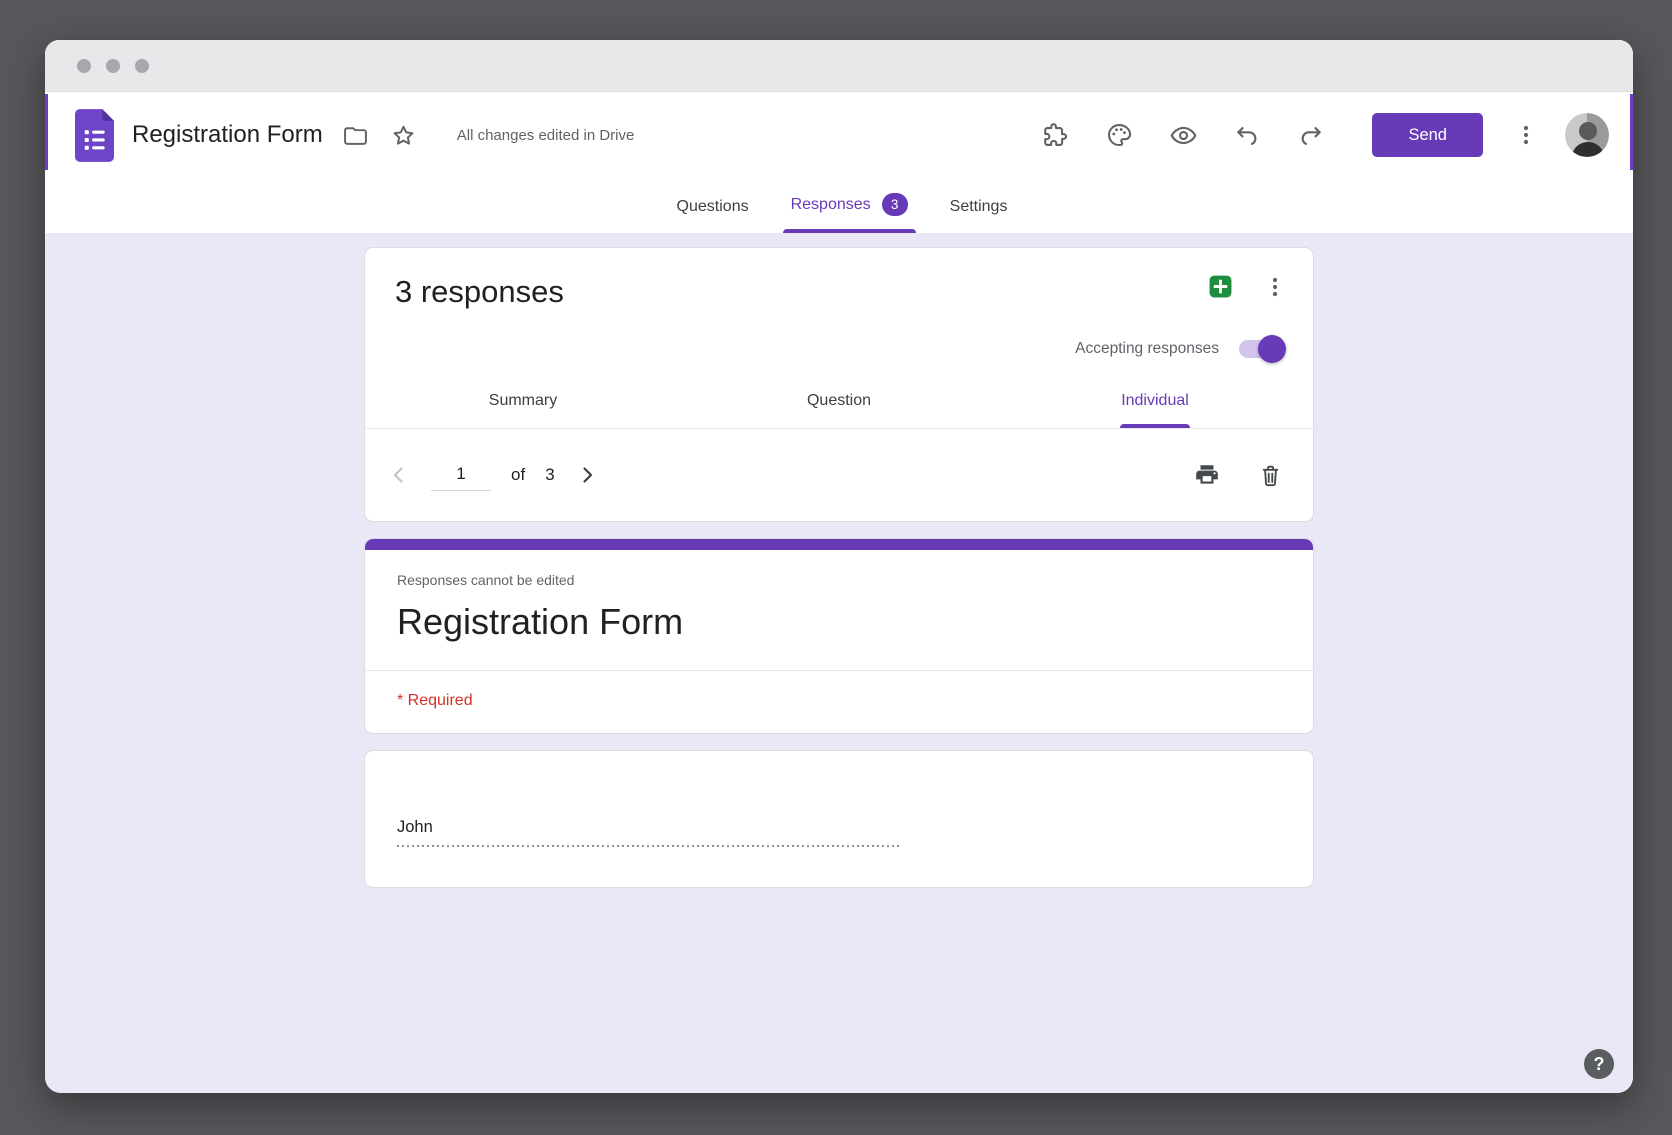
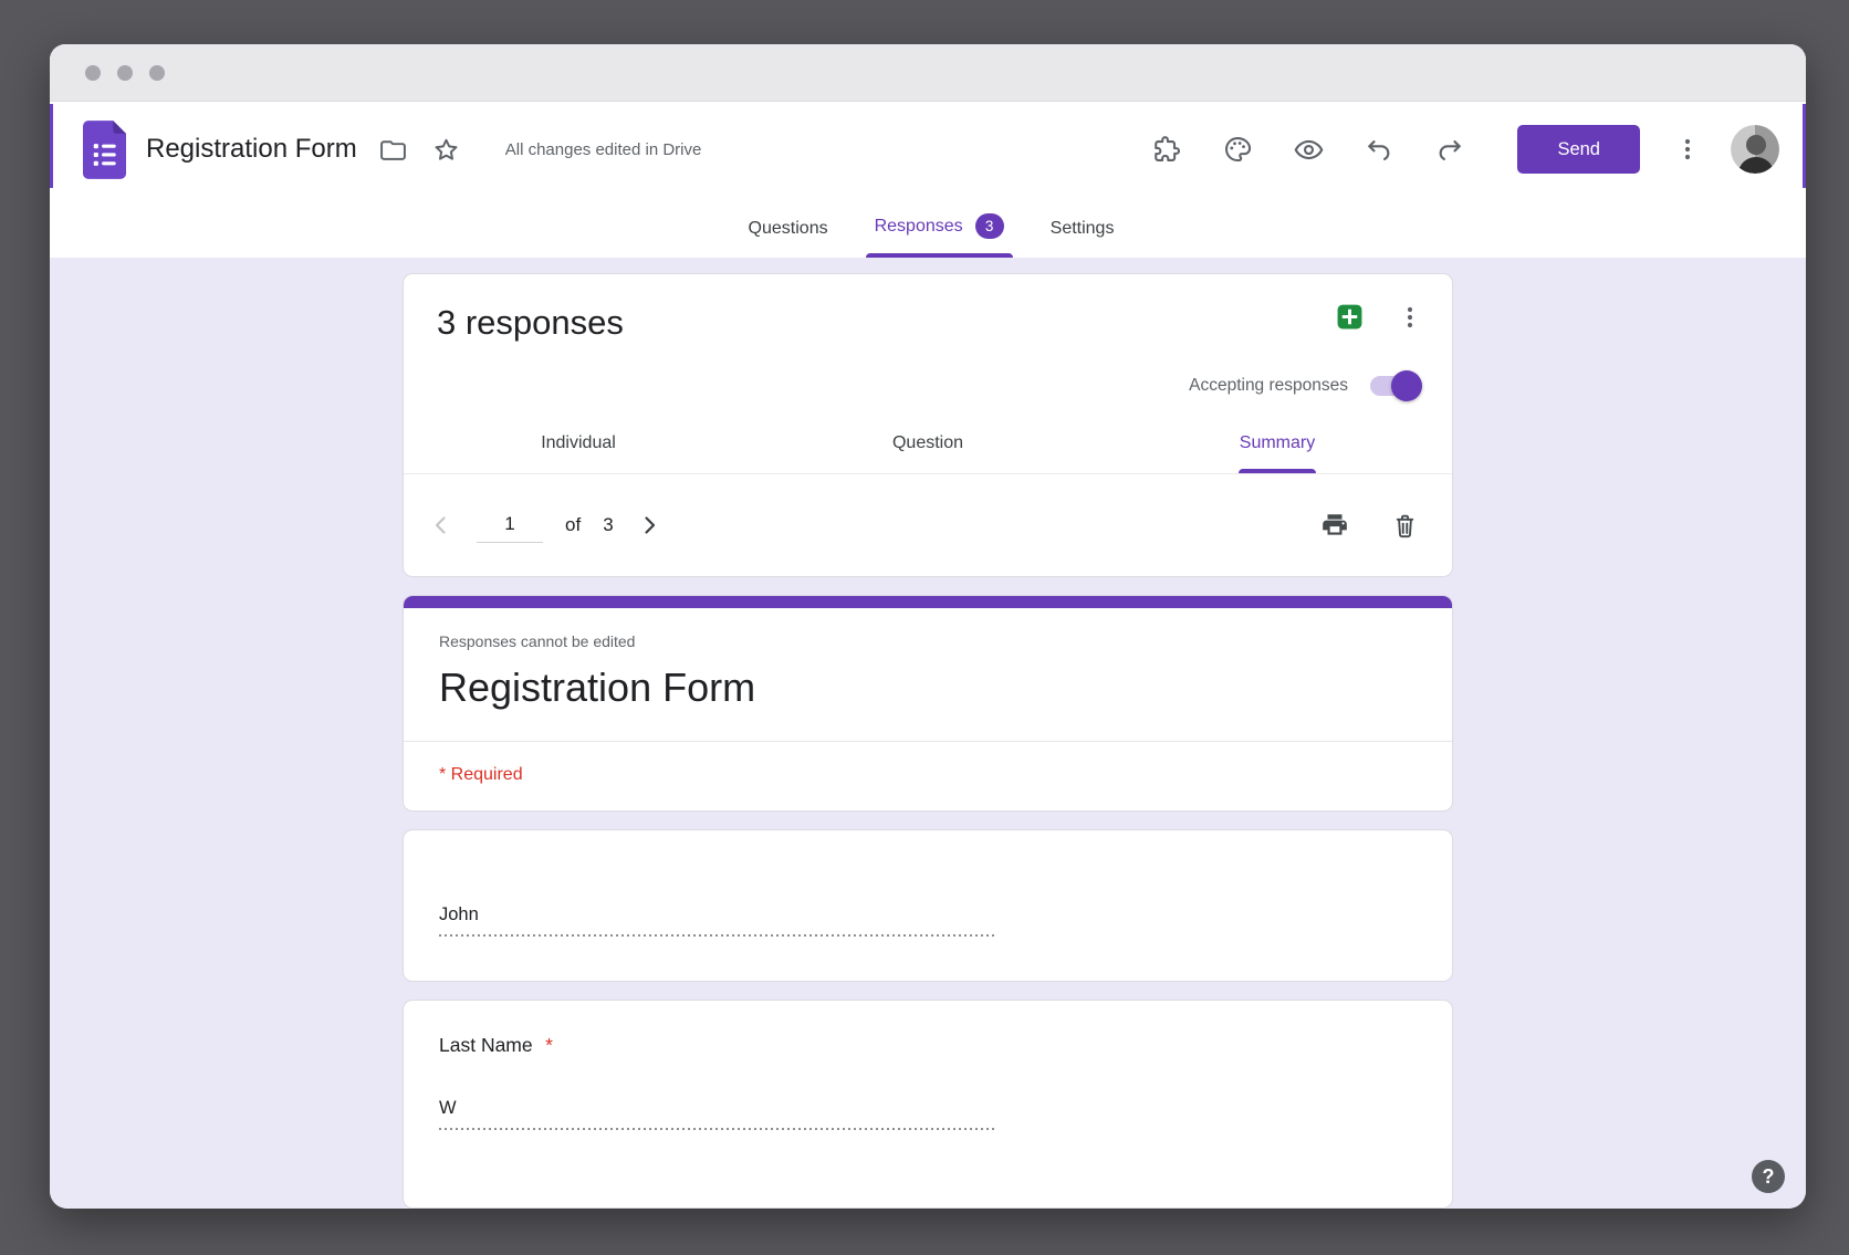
  Registration Form
  All changes edited in Drive
  Send
  Questions
  Responses
  3
  Settings
  3 responses
  Accepting responses
- Summary
+ Individual
  Question
- Individual
+ Summary
  1
  of
  3
  Responses cannot be edited
  Registration Form
  * Required
  John
+ Last Name *
+ W
  ?
